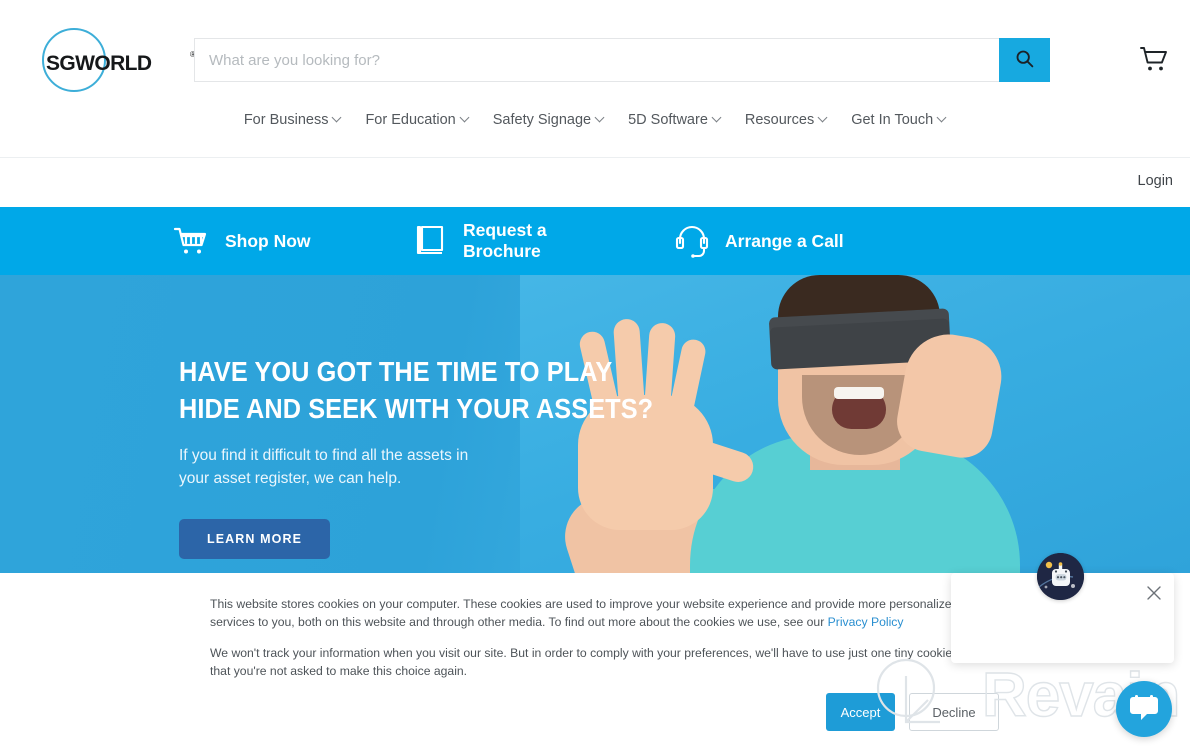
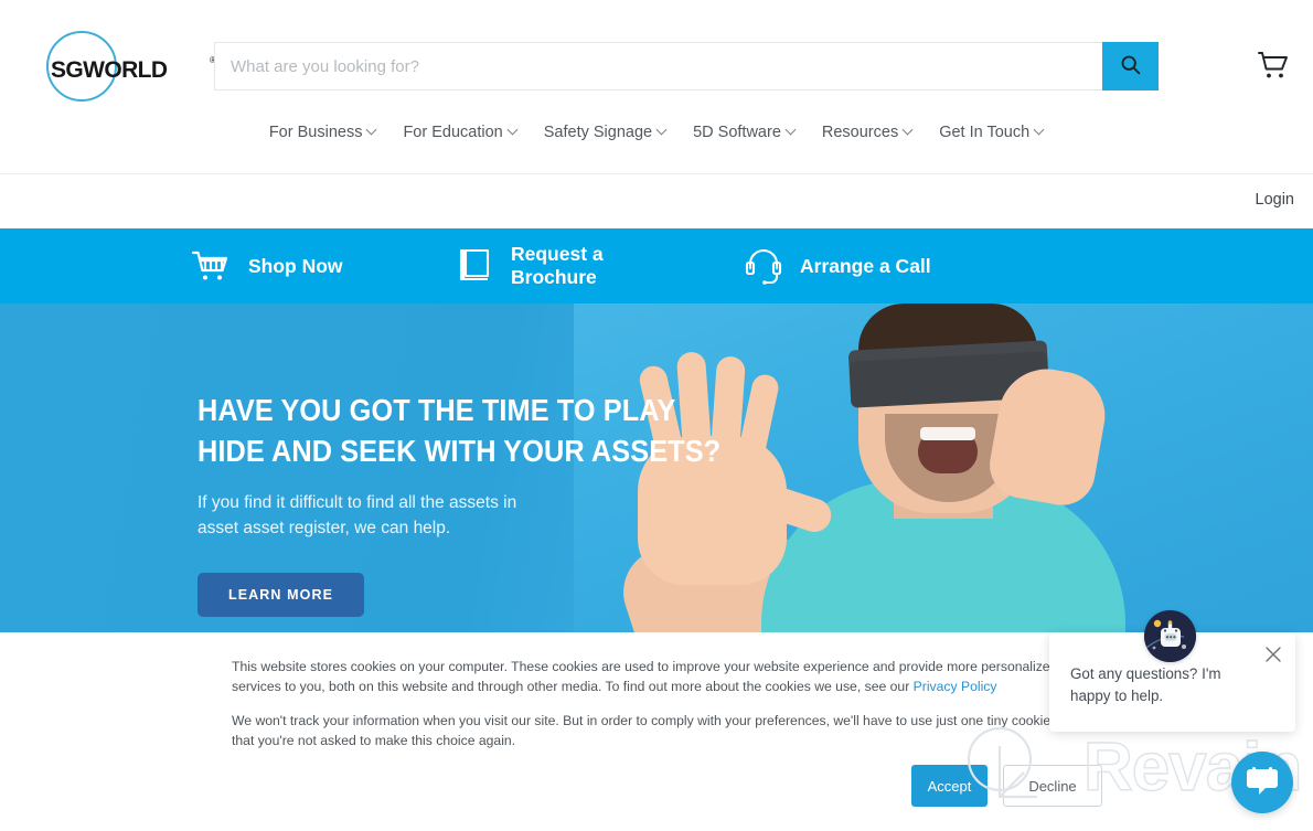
  SGWORLD
  ®
  What are you looking for?
  For Business
  For Education
  Safety Signage
  5D Software
  Resources
  Get In Touch
  Login
  Shop Now
  Request a Brochure
  Arrange a Call
  HAVE YOU GOT THE TIME TO PLAY
  HIDE AND SEEK WITH YOUR ASSETS?
  If you find it difficult to find all the assets in
- your asset register, we can help.
+ asset asset register, we can help.
  LEARN MORE
  This website stores cookies on your computer. These cookies are used to improve your website experience and provide more personalize services to you, both on this website and through other media. To find out more about the cookies we use, see our Privacy Policy
  We won't track your information when you visit our site. But in order to comply with your preferences, we'll have to use just one tiny cookie that you're not asked to make this choice again.
  Accept
  Decline
+ Got any questions? I'm happy to help.
